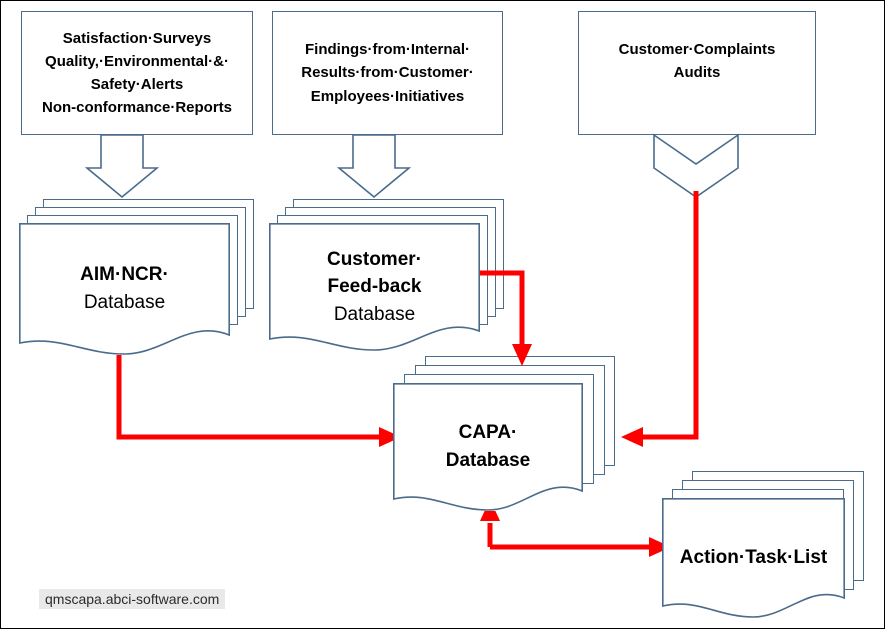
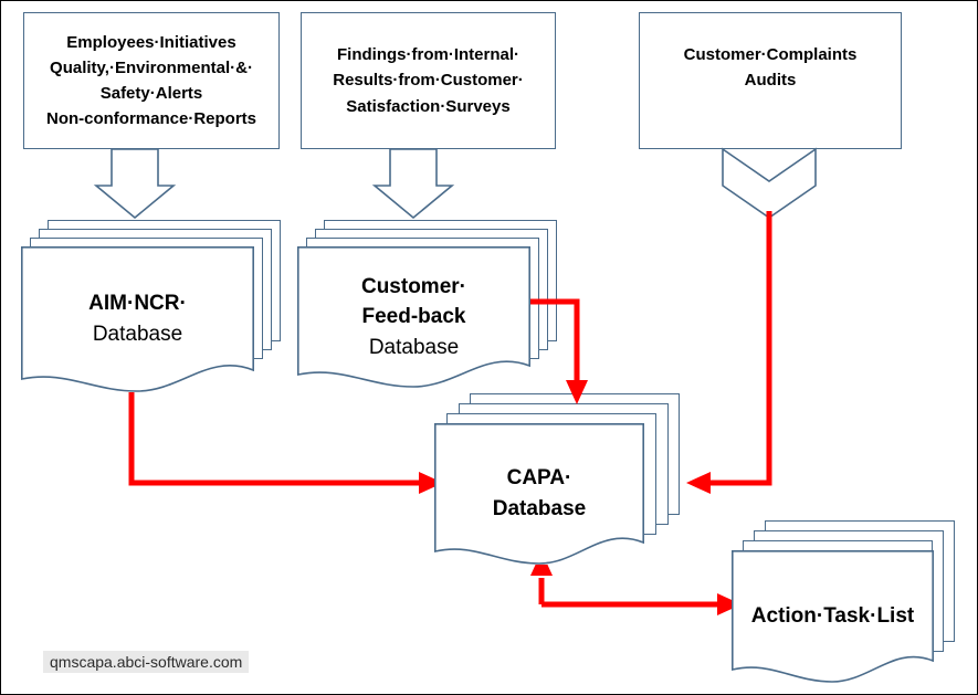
- Satisfaction·Surveys
+ Employees·Initiatives
  Quality,·Environmental·&·
  Safety·Alerts
  Non-conformance·Reports
  Findings·from·Internal·
  Results·from·Customer·
- Employees·Initiatives
+ Satisfaction·Surveys
  Customer·Complaints
  Audits
  AIM·NCR·
  Database
  Customer·
  Feed-back
  Database
  CAPA·
  Database
  Action·Task·List
  qmscapa.abci-software.com
